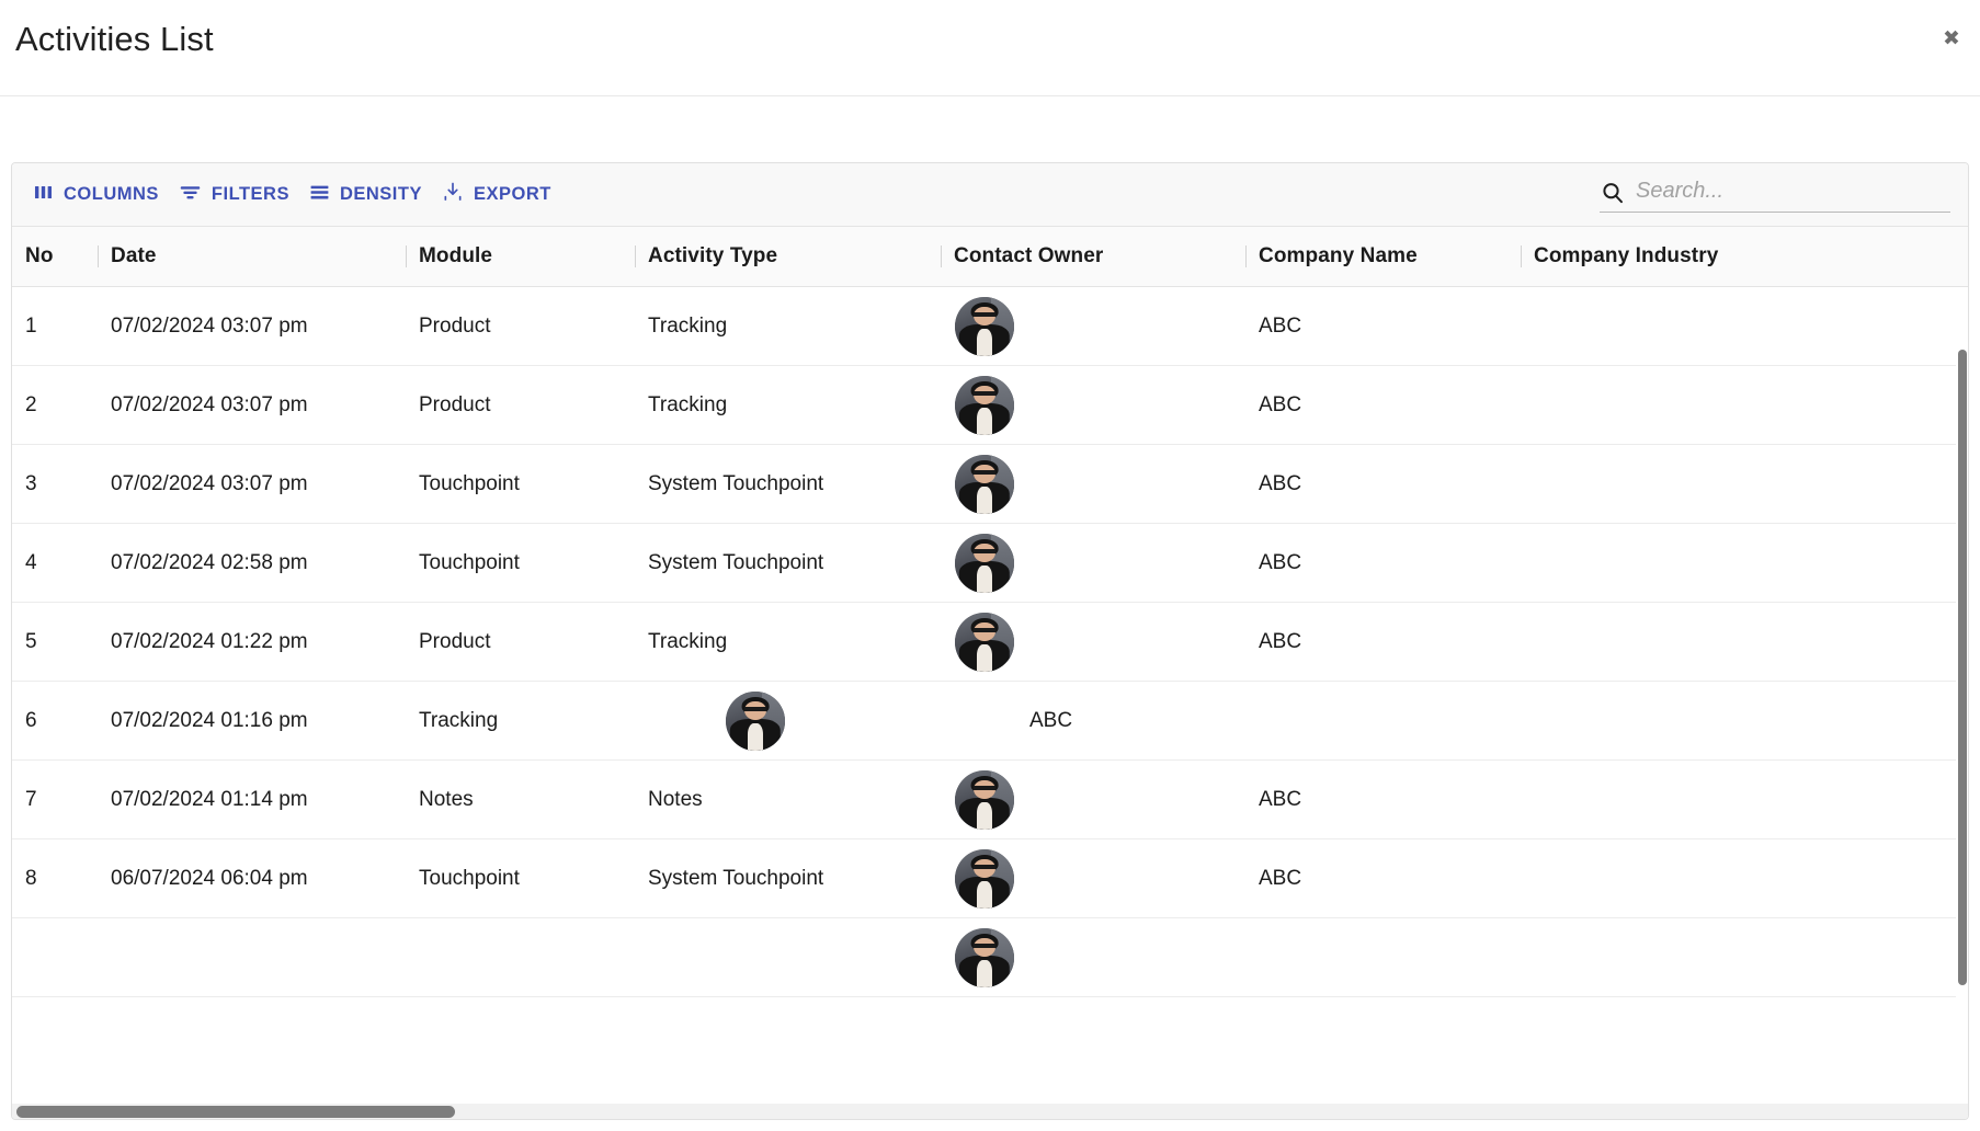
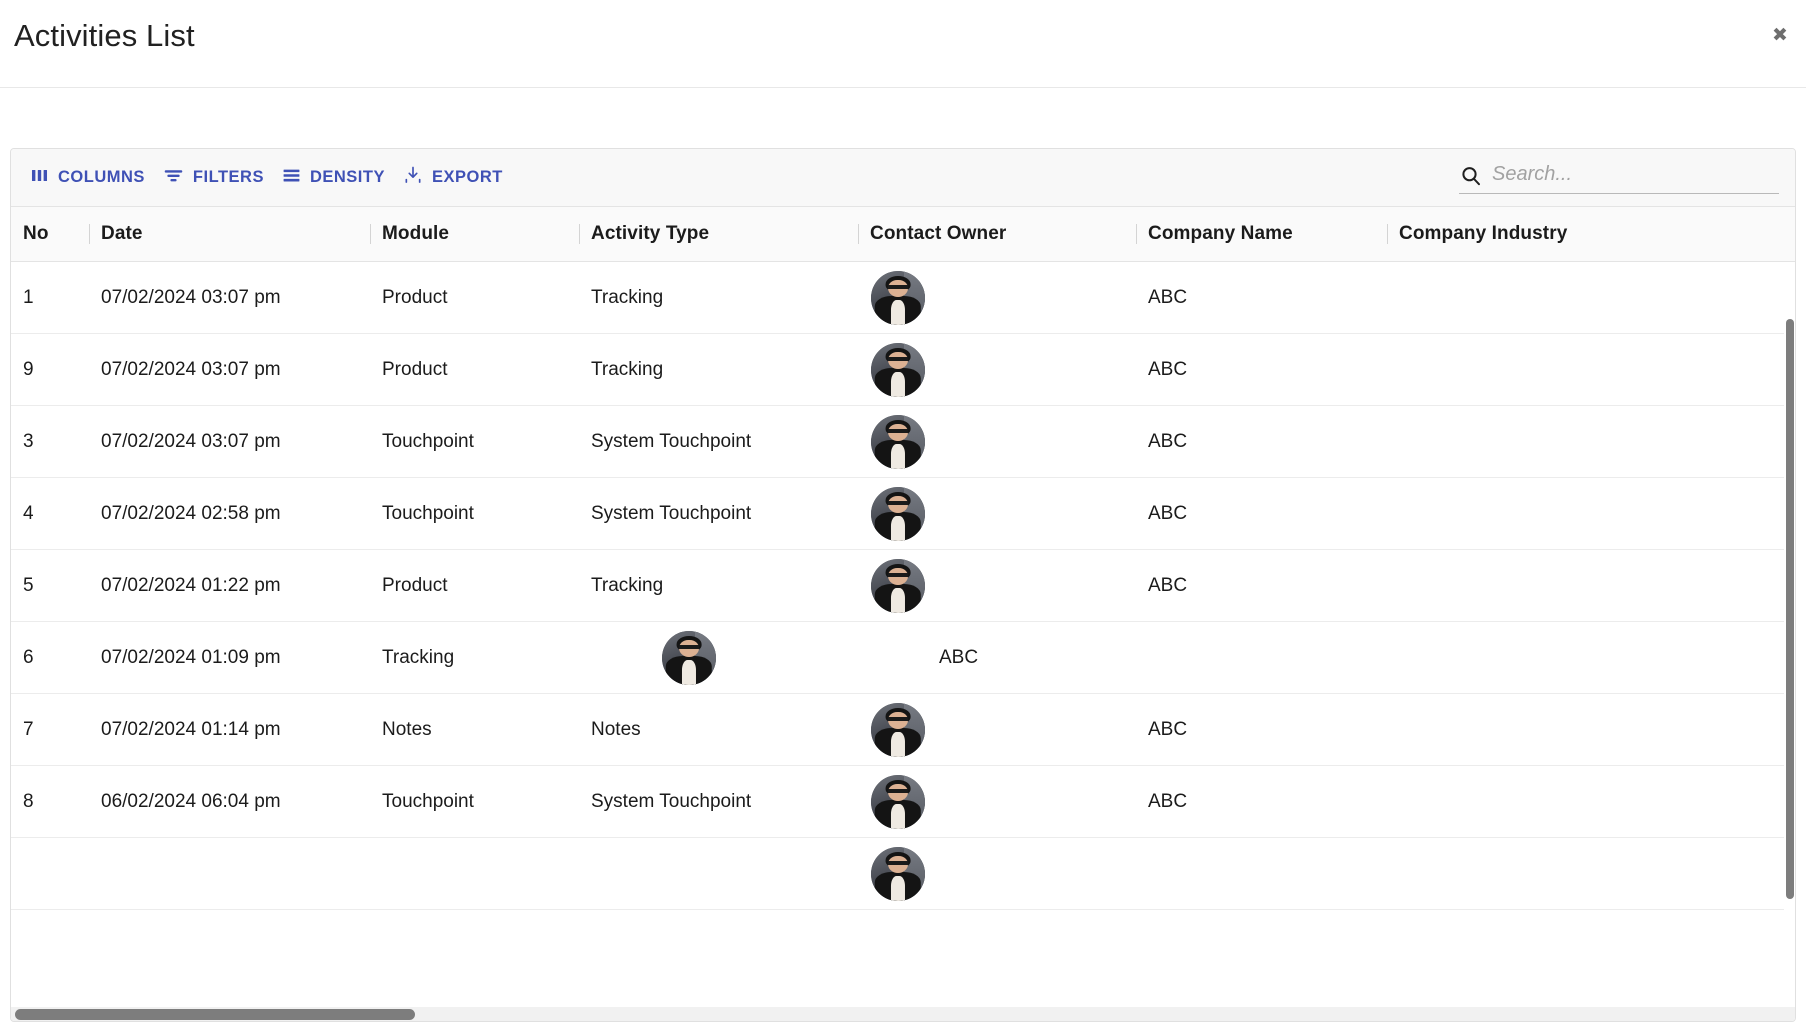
  Activities List
  ✖
  COLUMNS
  FILTERS
  DENSITY
  EXPORT
  Search...
  No
  Date
  Module
  Activity Type
  Contact Owner
  Company Name
  Company Industry
  1
  07/02/2024 03:07 pm
  Product
  Tracking
  ABC
- 2
+ 9
  07/02/2024 03:07 pm
  Product
  Tracking
  ABC
  3
  07/02/2024 03:07 pm
  Touchpoint
  System Touchpoint
  ABC
  4
  07/02/2024 02:58 pm
  Touchpoint
  System Touchpoint
  ABC
  5
  07/02/2024 01:22 pm
  Product
  Tracking
  ABC
  6
- 07/02/2024 01:16 pm
+ 07/02/2024 01:09 pm
  Tracking
  ABC
  7
  07/02/2024 01:14 pm
  Notes
  Notes
  ABC
  8
- 06/07/2024 06:04 pm
+ 06/02/2024 06:04 pm
  Touchpoint
  System Touchpoint
  ABC
